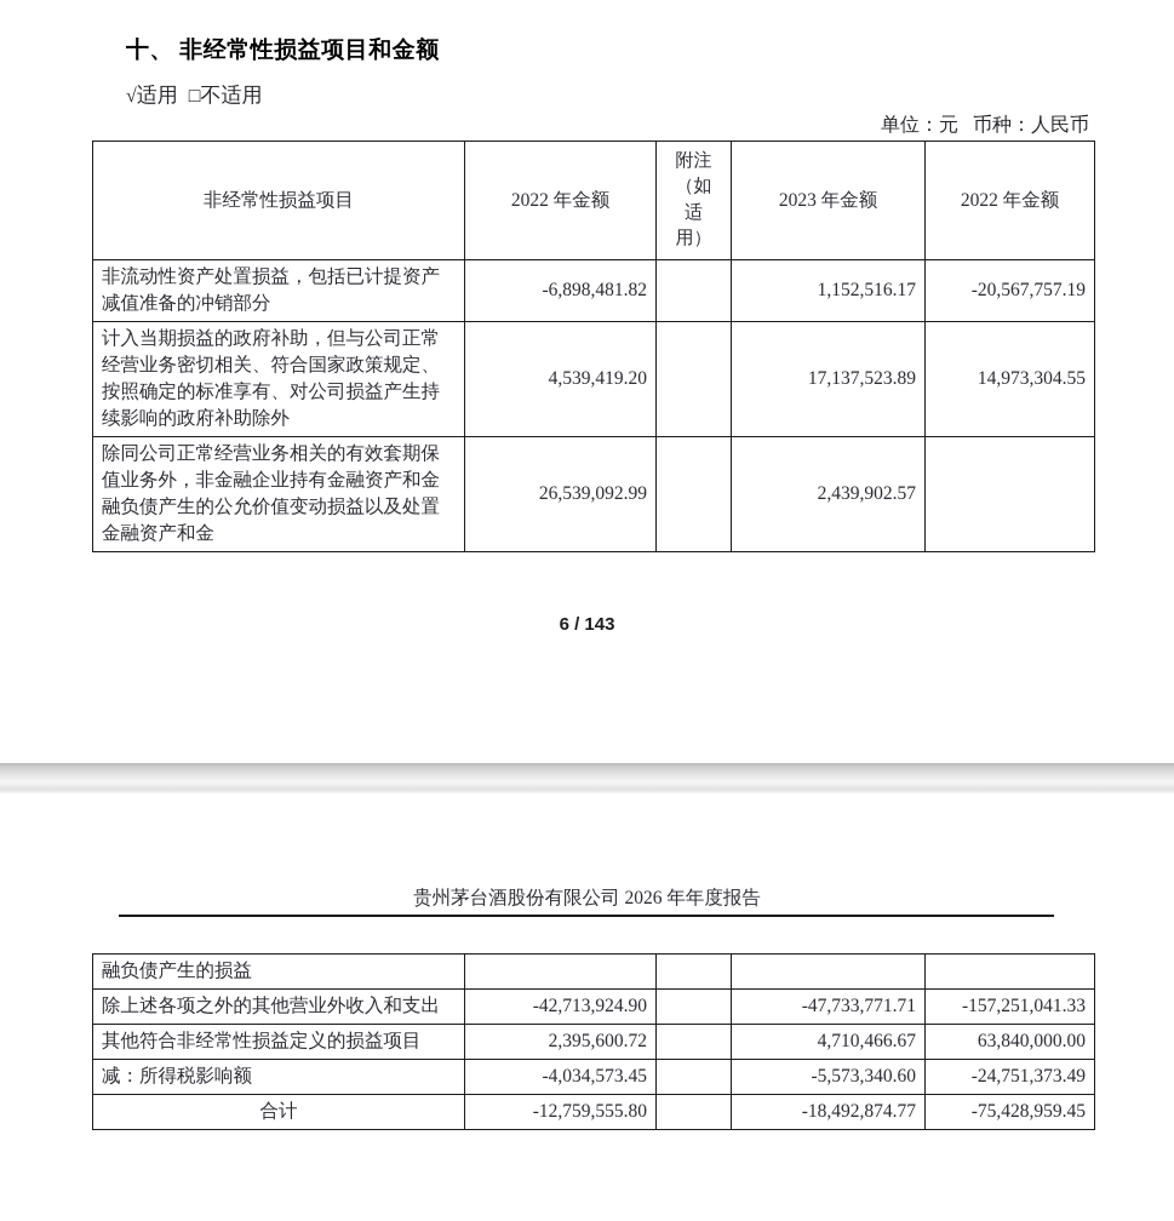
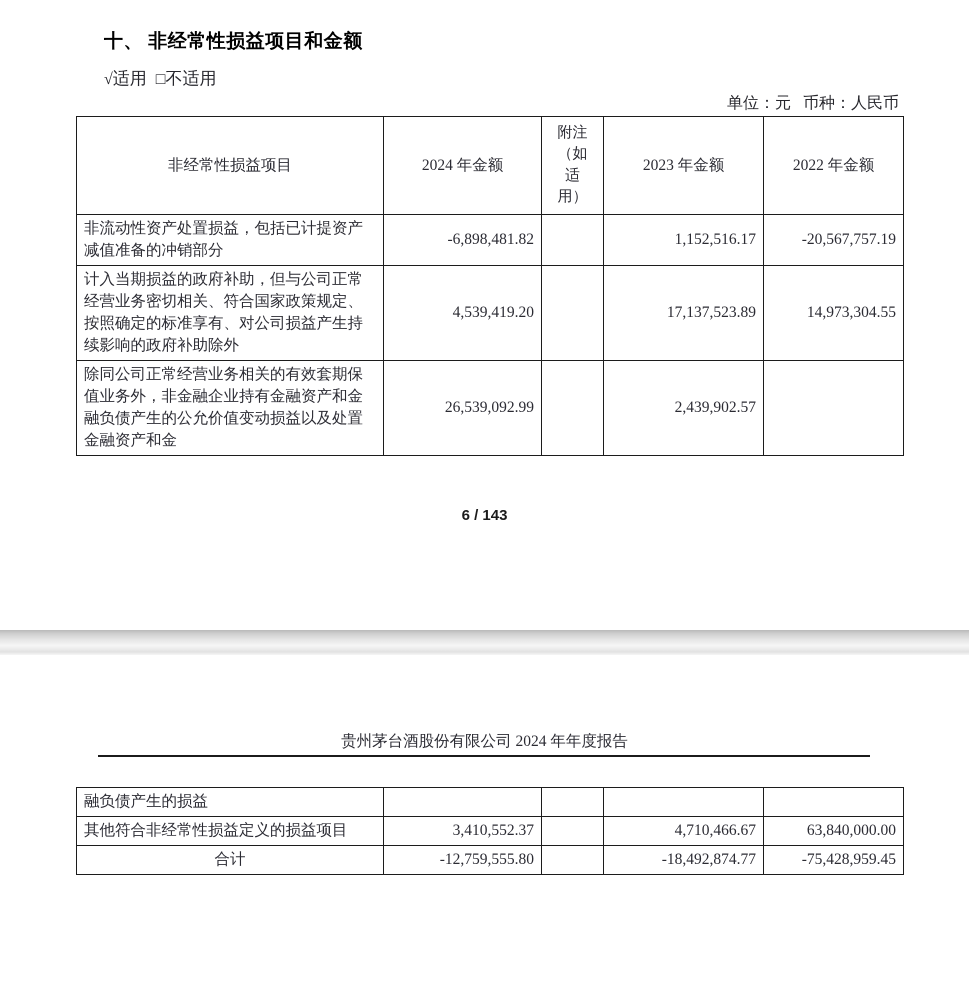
  十、 非经常性损益项目和金额
  √适用 □不适用
  单位：元 币种：人民币
- 非经常性损益项目	2022 年金额	附注 （如 适 用）	2023 年金额	2022 年金额
+ 非经常性损益项目	2024 年金额	附注 （如 适 用）	2023 年金额	2022 年金额
  非流动性资产处置损益，包括已计提资产减值准备的冲销部分	-6,898,481.82		1,152,516.17	-20,567,757.19
  计入当期损益的政府补助，但与公司正常经营业务密切相关、符合国家政策规定、按照确定的标准享有、对公司损益产生持续影响的政府补助除外	4,539,419.20		17,137,523.89	14,973,304.55
  除同公司正常经营业务相关的有效套期保值业务外，非金融企业持有金融资产和金融负债产生的公允价值变动损益以及处置金融资产和金	26,539,092.99		2,439,902.57
  6 / 143
- 贵州茅台酒股份有限公司 2026 年年度报告
+ 贵州茅台酒股份有限公司 2024 年年度报告
  融负债产生的损益
- 除上述各项之外的其他营业外收入和支出	-42,713,924.90		-47,733,771.71	-157,251,041.33
- 其他符合非经常性损益定义的损益项目	2,395,600.72		4,710,466.67	63,840,000.00
+ 其他符合非经常性损益定义的损益项目	3,410,552.37		4,710,466.67	63,840,000.00
- 减：所得税影响额	-4,034,573.45		-5,573,340.60	-24,751,373.49
  合计	-12,759,555.80		-18,492,874.77	-75,428,959.45
